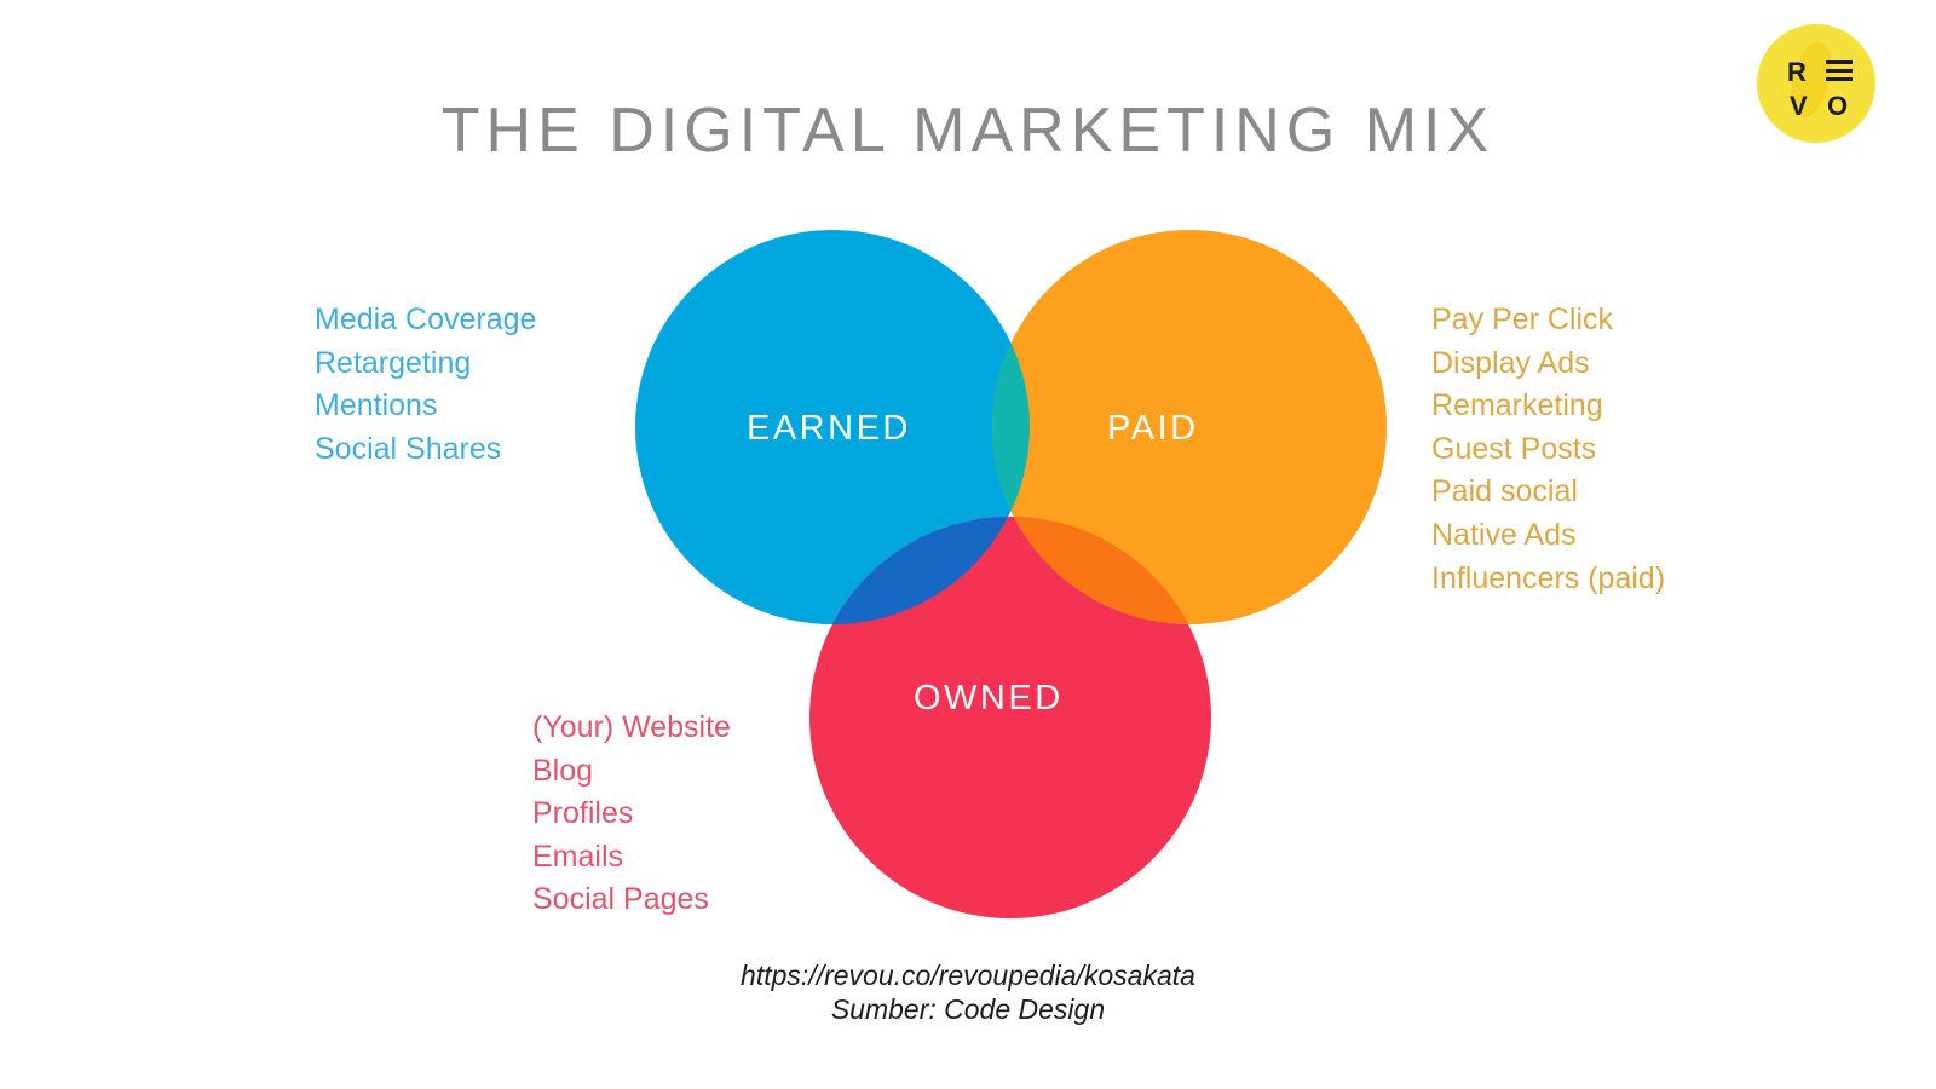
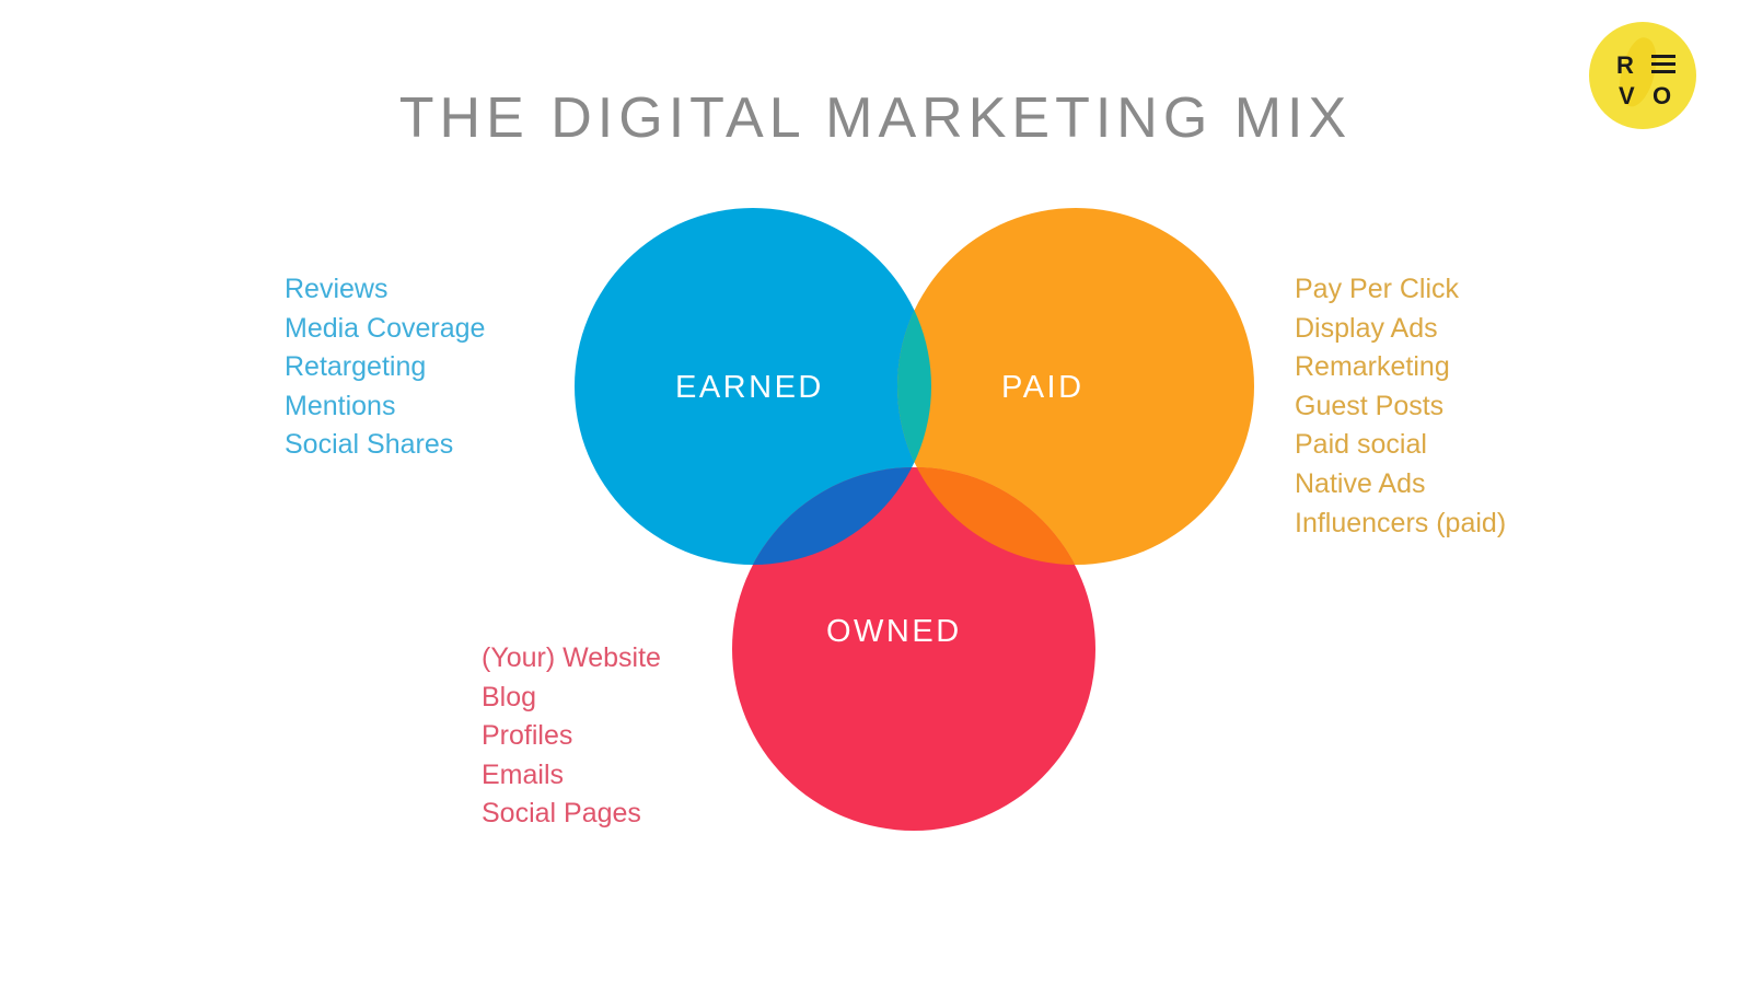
  THE DIGITAL MARKETING MIX
  R
  V
  O
  EARNED
  PAID
  OWNED
+ Reviews
  Media Coverage
  Retargeting
  Mentions
  Social Shares
  Pay Per Click
  Display Ads
  Remarketing
  Guest Posts
  Paid social
  Native Ads
  Influencers (paid)
  (Your) Website
  Blog
  Profiles
  Emails
  Social Pages
- https://revou.co/revoupedia/kosakata
- Sumber: Code Design
